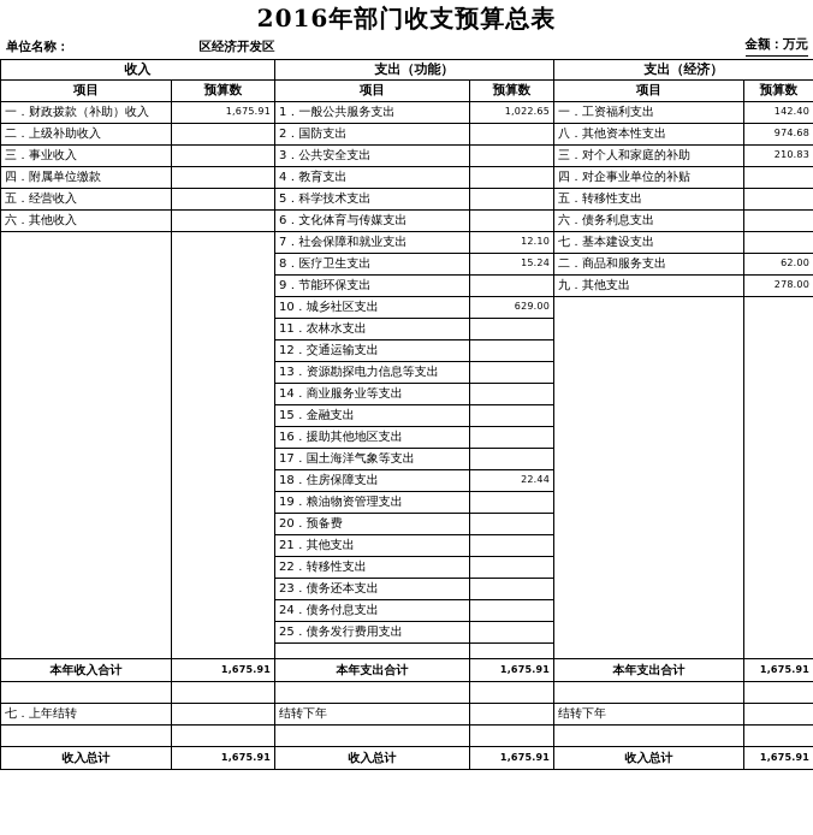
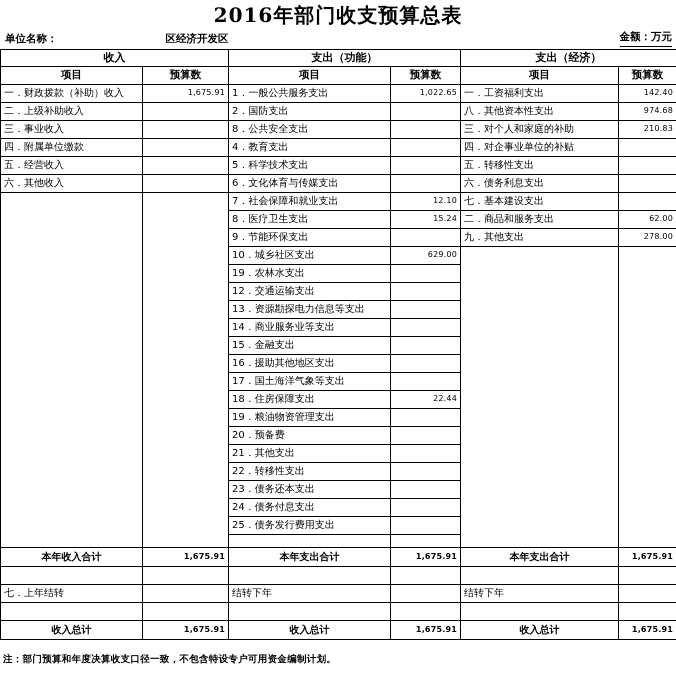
  2016年部门收支预算总表
  单位名称：
  区经济开发区
  金额：万元
  收入	支出（功能）	支出（经济）
  项目	预算数	项目	预算数	项目	预算数
  一．财政拨款（补助）收入	1,675.91	1．一般公共服务支出	1,022.65	一．工资福利支出	142.40
  二．上级补助收入		2．国防支出		八．其他资本性支出	974.68
- 三．事业收入		3．公共安全支出		三．对个人和家庭的补助	210.83
+ 三．事业收入		8．公共安全支出		三．对个人和家庭的补助	210.83
  四．附属单位缴款		4．教育支出		四．对企事业单位的补贴
  五．经营收入		5．科学技术支出		五．转移性支出
  六．其他收入		6．文化体育与传媒支出		六．债务利息支出
  		7．社会保障和就业支出	12.10	七．基本建设支出
  8．医疗卫生支出	15.24	二．商品和服务支出	62.00
  9．节能环保支出		九．其他支出	278.00
  10．城乡社区支出	629.00
- 11．农林水支出
+ 19．农林水支出
  12．交通运输支出
  13．资源勘探电力信息等支出
  14．商业服务业等支出
  15．金融支出
  16．援助其他地区支出
  17．国土海洋气象等支出
  18．住房保障支出	22.44
  19．粮油物资管理支出
  20．预备费
  21．其他支出
  22．转移性支出
  23．债务还本支出
  24．债务付息支出
  25．债务发行费用支出
  本年收入合计	1,675.91	本年支出合计	1,675.91	本年支出合计	1,675.91
  七．上年结转		结转下年		结转下年
  收入总计	1,675.91	收入总计	1,675.91	收入总计	1,675.91
+ 注：部门预算和年度决算收支口径一致，不包含特设专户可用资金编制计划。
